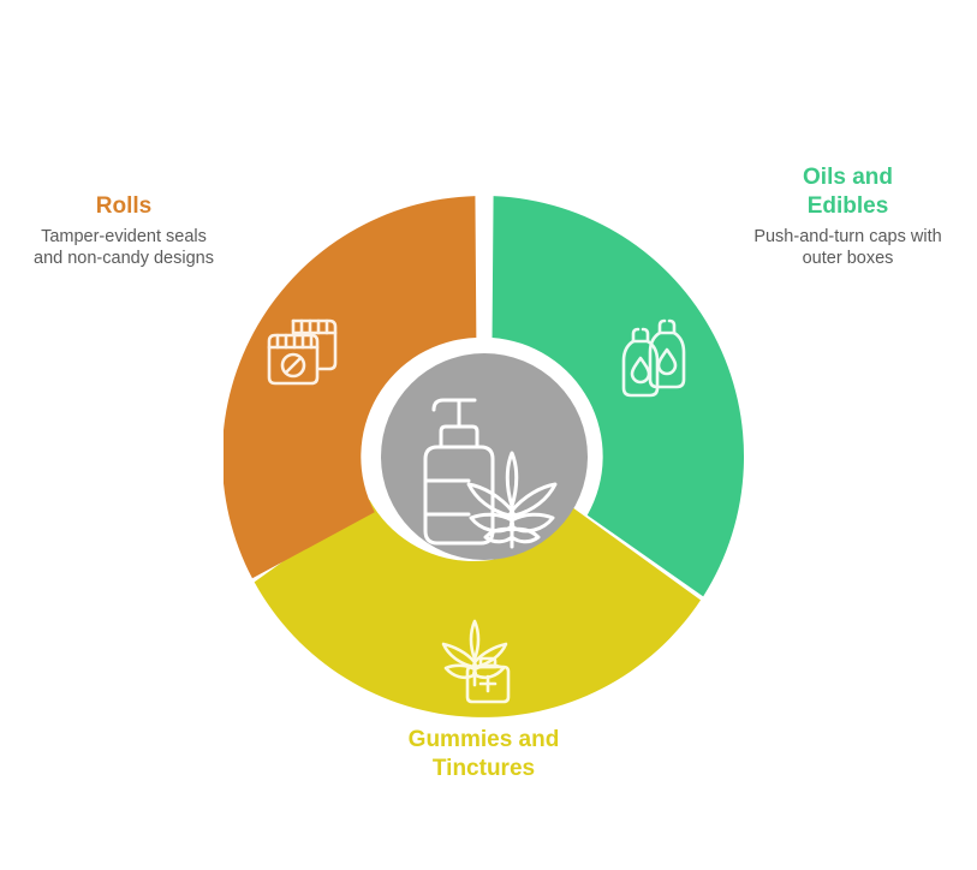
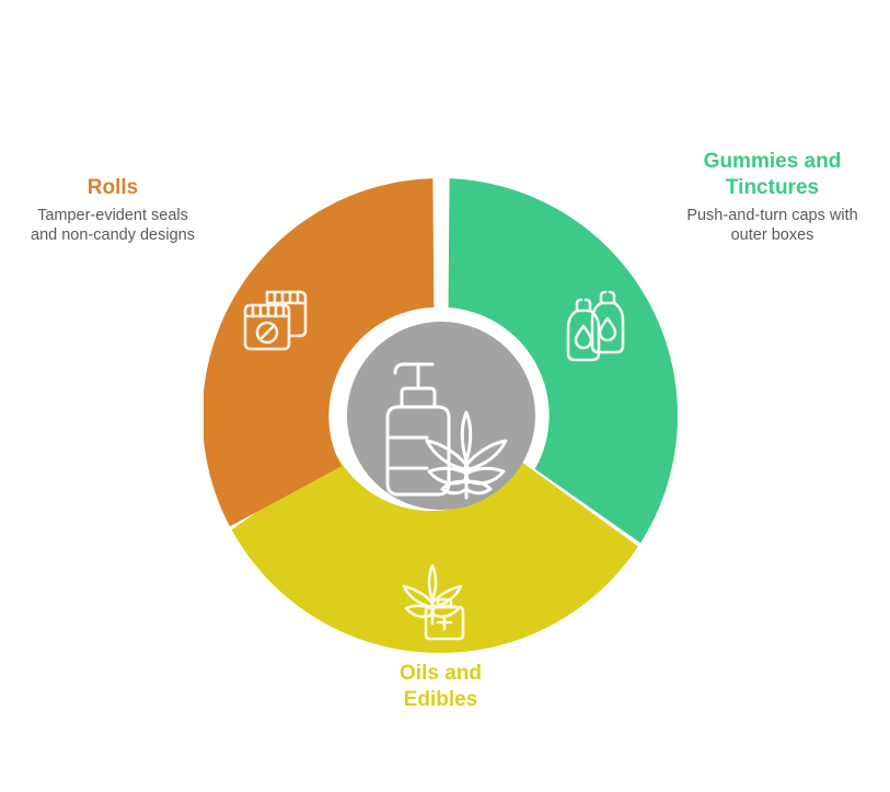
  Rolls
  Tamper-evident seals
  and non-candy designs
- Oils and
+ Gummies and
- Edibles
+ Tinctures
  Push-and-turn caps with
  outer boxes
- Gummies and
+ Oils and
- Tinctures
+ Edibles
